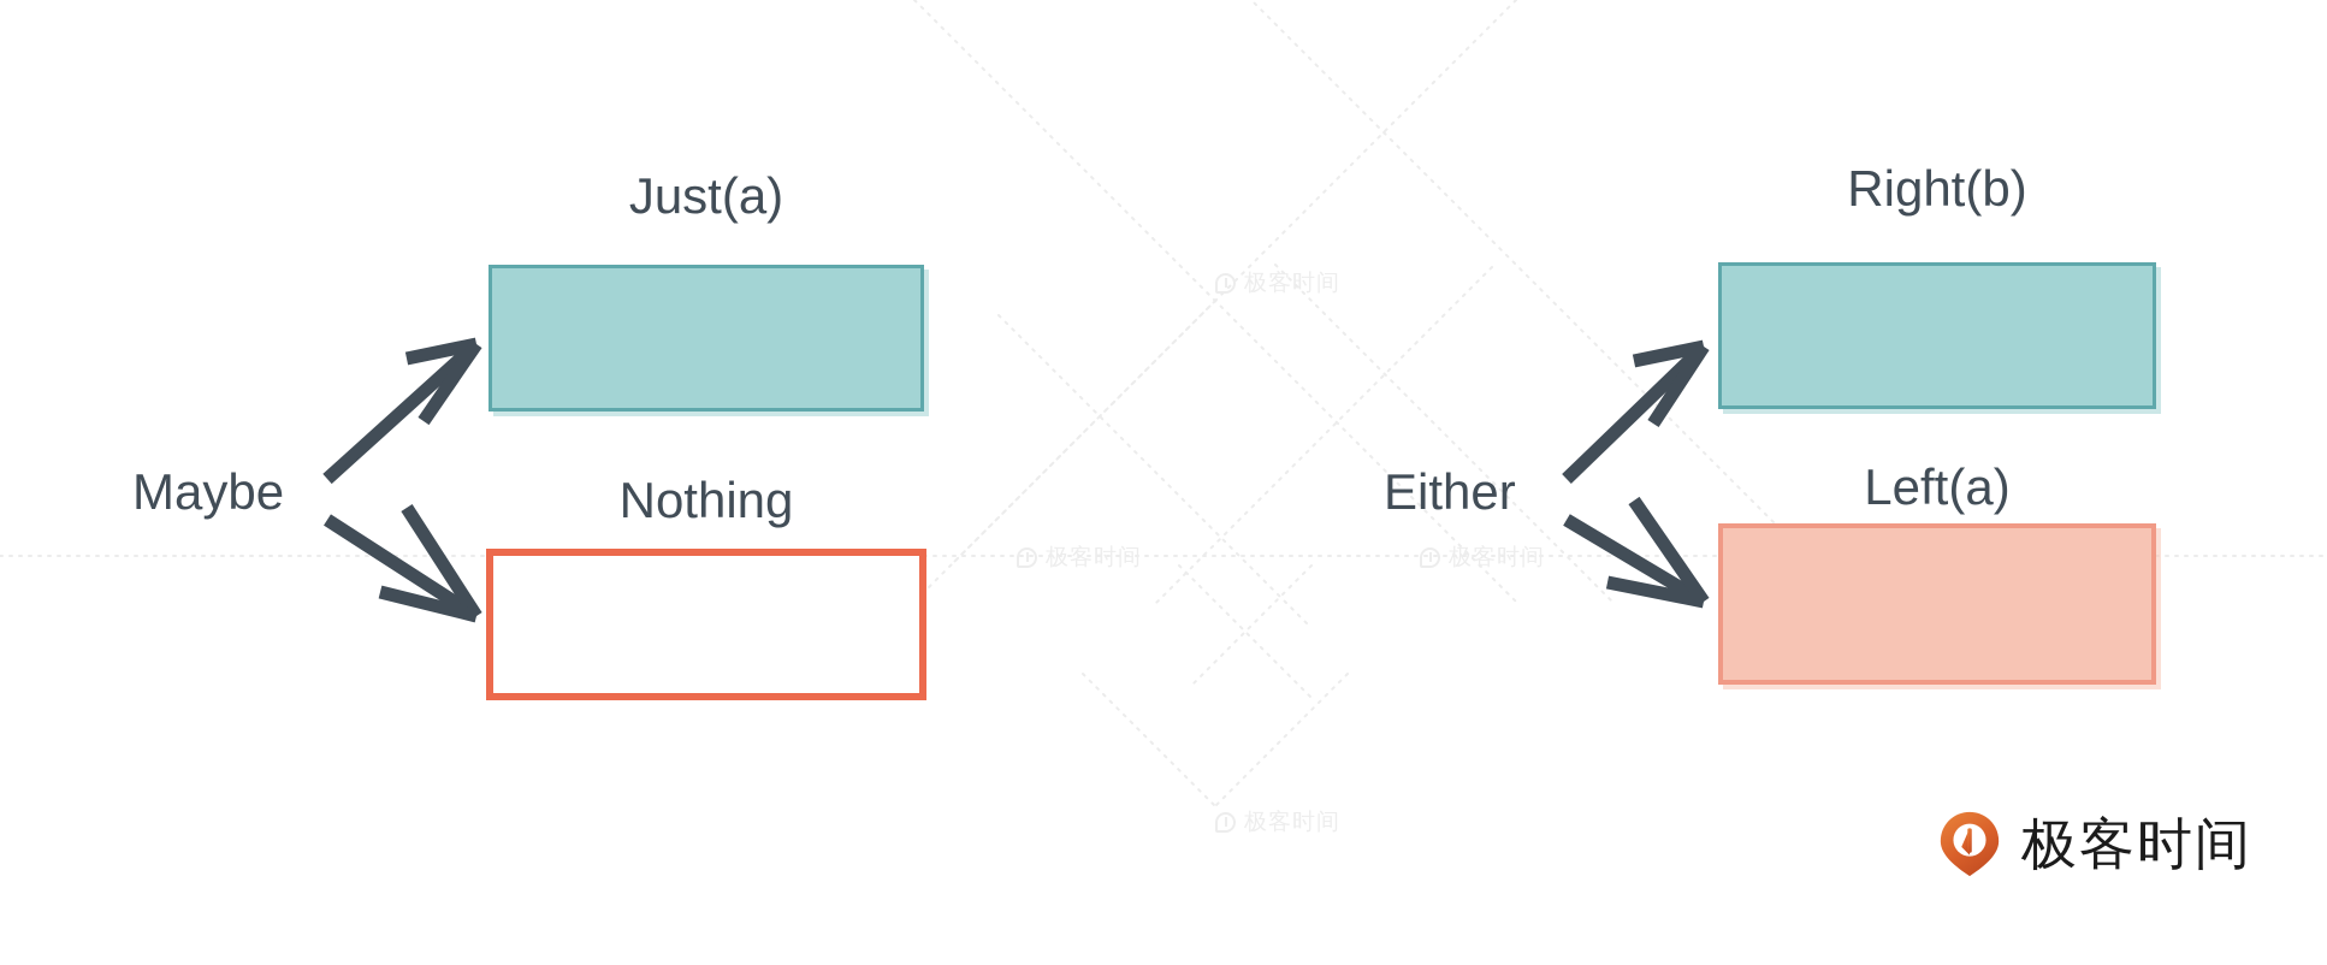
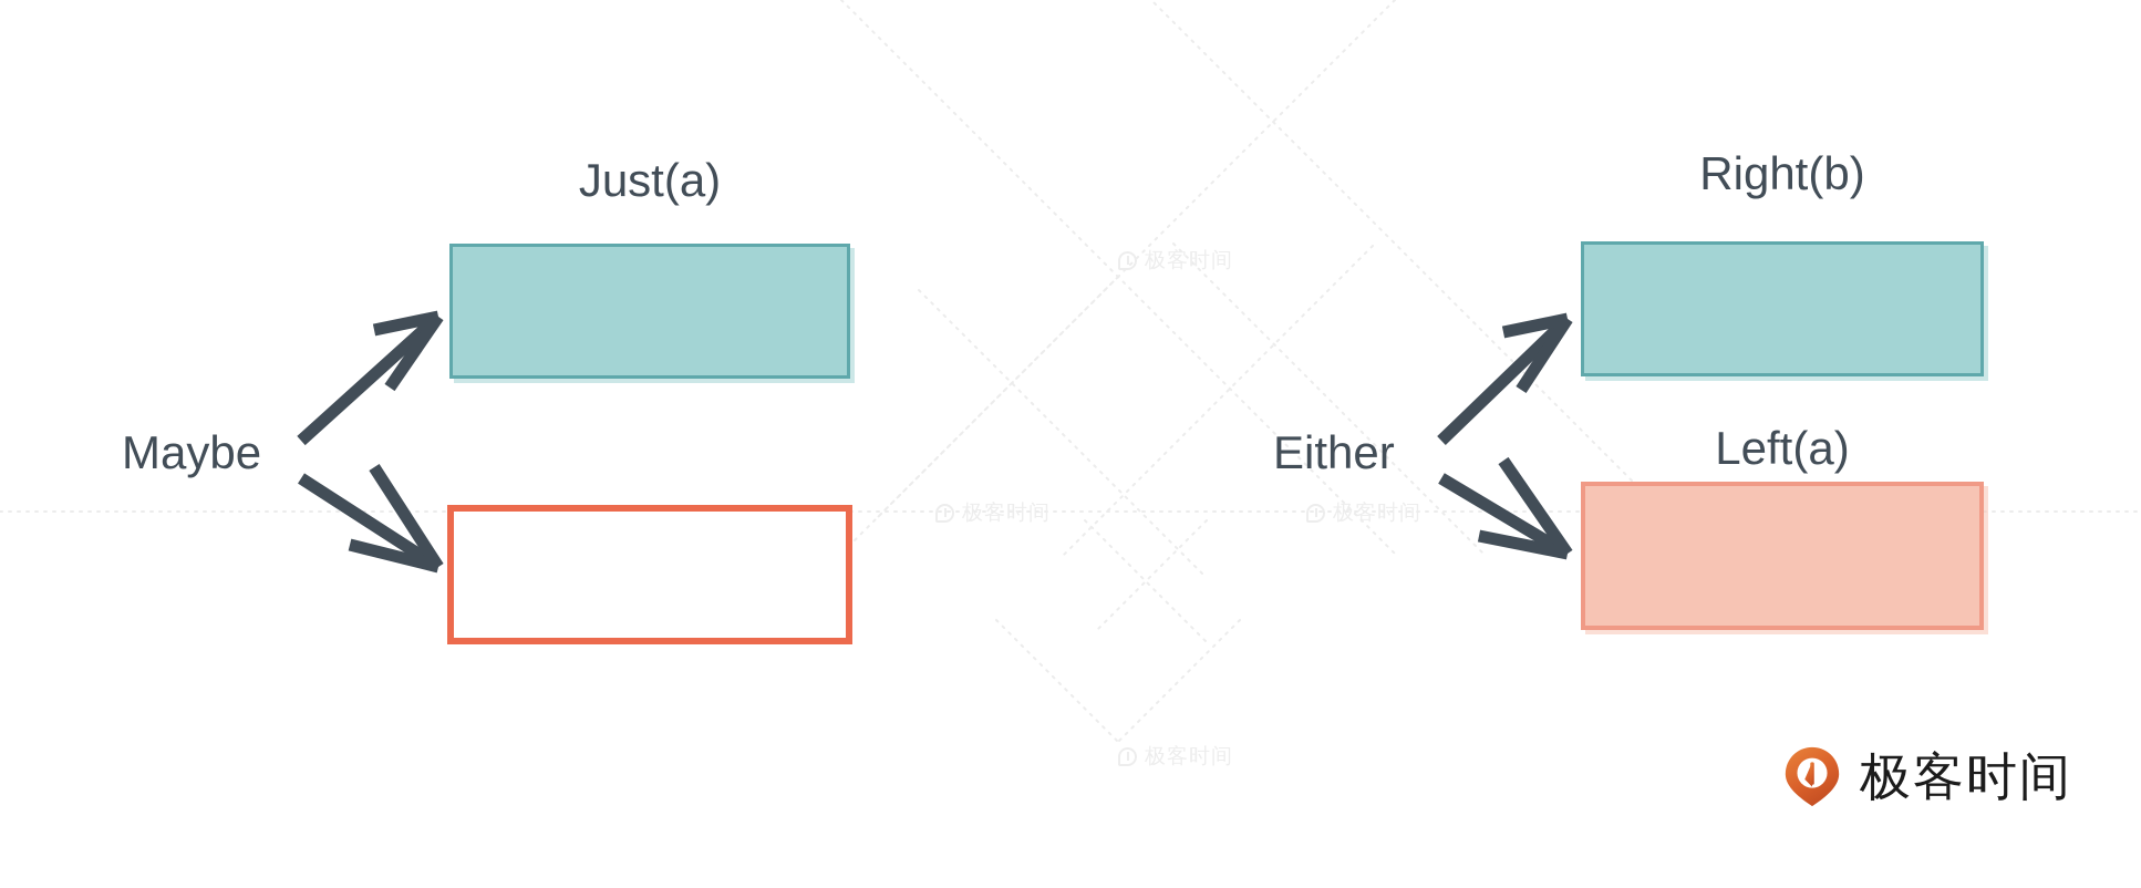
  Maybe
  Just(a)
- Nothing
  Either
  Right(b)
  Left(a)
  极客时间
